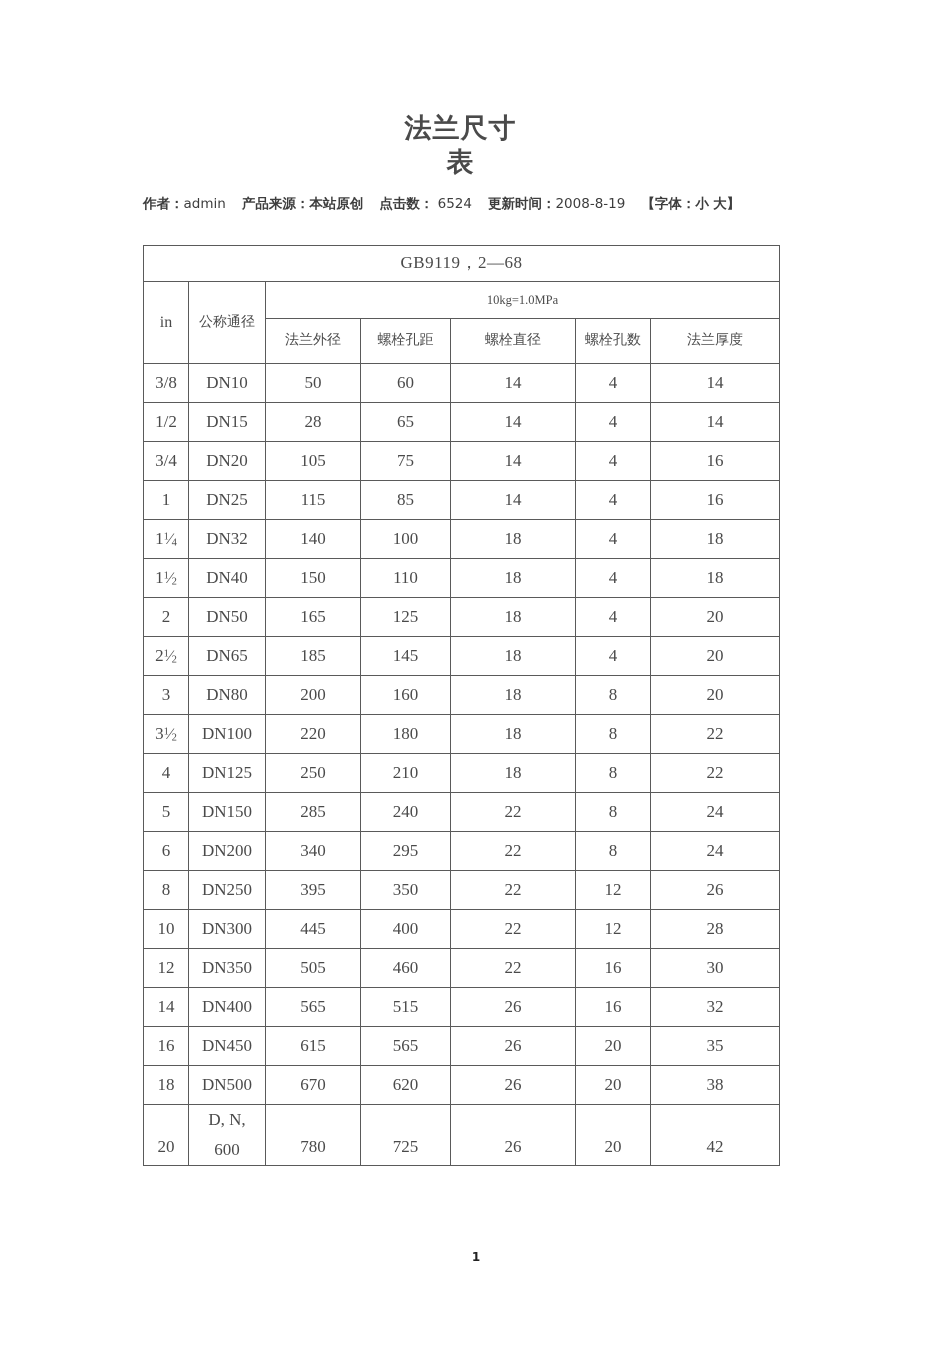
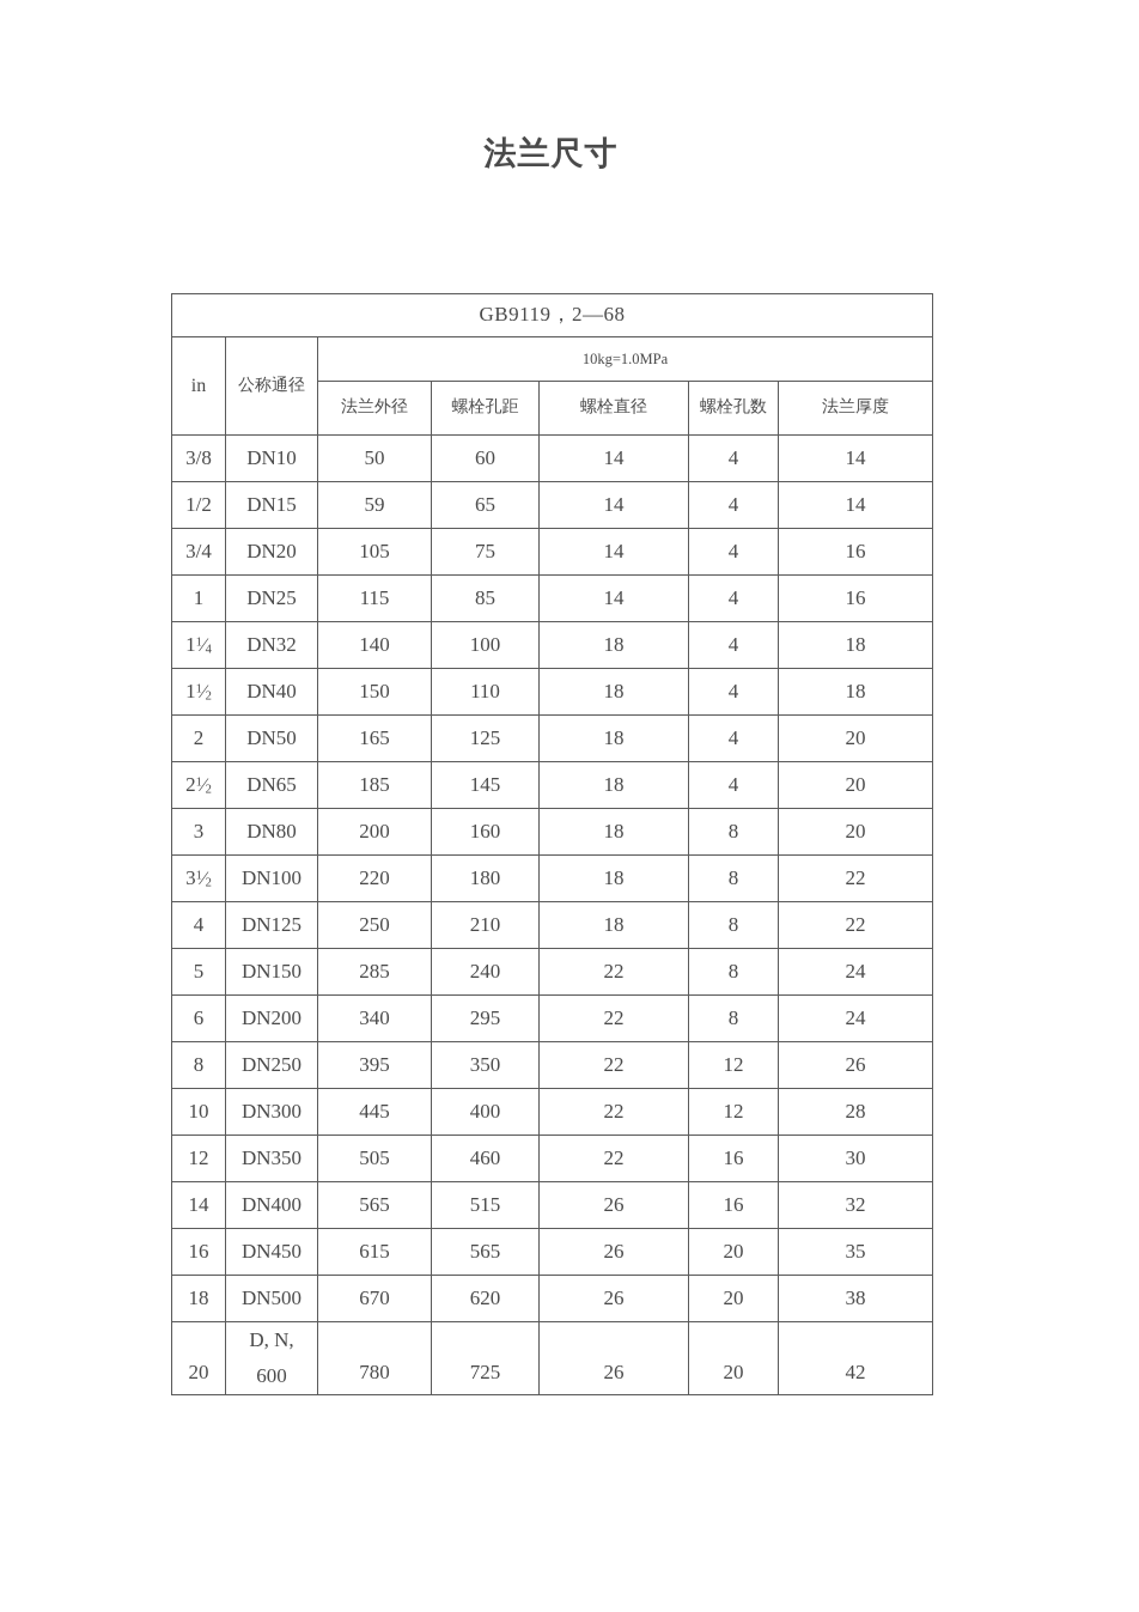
  法兰尺寸
- 表
- 作者：admin 产品来源：本站原创 点击数： 6524 更新时间：2008-8-19 【字体：小 大】
  GB9119，2—68
  in	公称通径	10kg=1.0MPa
  法兰外径	螺栓孔距	螺栓直径	螺栓孔数	法兰厚度
  3/8	DN10	50	60	14	4	14
- 1/2	DN15	28	65	14	4	14
+ 1/2	DN15	59	65	14	4	14
  3/4	DN20	105	75	14	4	16
  1	DN25	115	85	14	4	16
  11⁄4	DN32	140	100	18	4	18
  11⁄2	DN40	150	110	18	4	18
  2	DN50	165	125	18	4	20
  21⁄2	DN65	185	145	18	4	20
  3	DN80	200	160	18	8	20
  31⁄2	DN100	220	180	18	8	22
  4	DN125	250	210	18	8	22
  5	DN150	285	240	22	8	24
  6	DN200	340	295	22	8	24
  8	DN250	395	350	22	12	26
  10	DN300	445	400	22	12	28
  12	DN350	505	460	22	16	30
  14	DN400	565	515	26	16	32
  16	DN450	615	565	26	20	35
  18	DN500	670	620	26	20	38
  20	D, N,600	780	725	26	20	42
- 1
